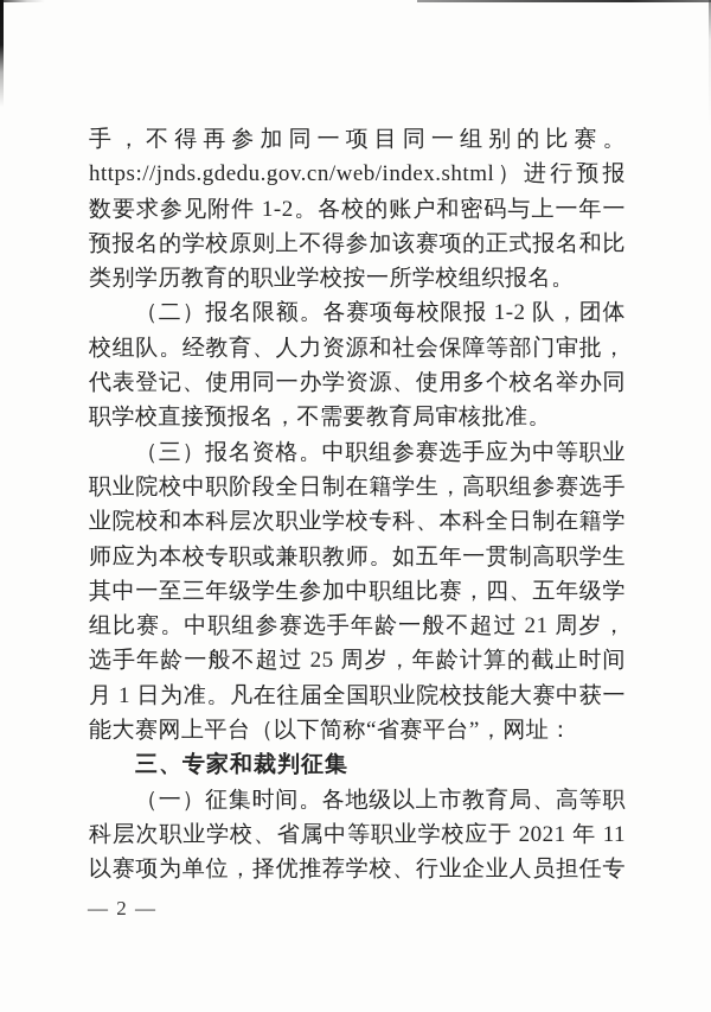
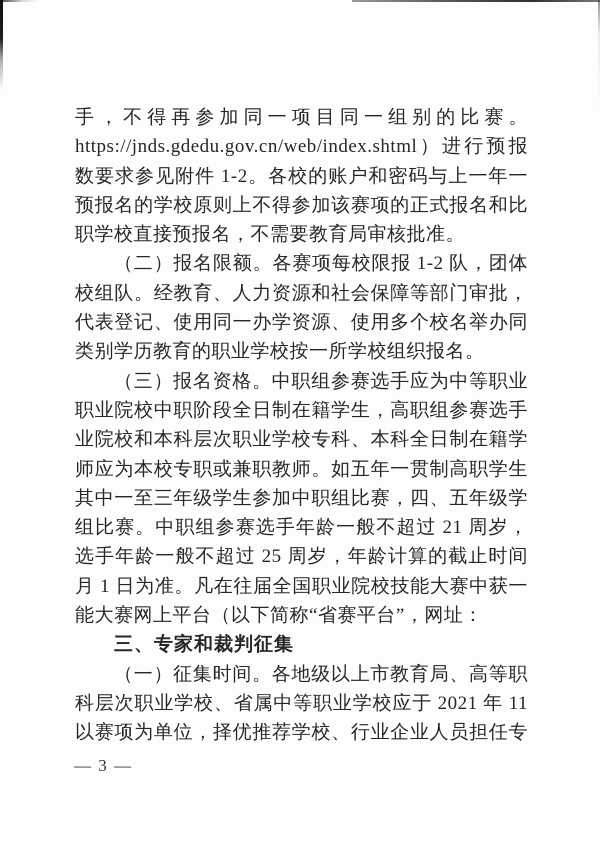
  手，不得再参加同一项目同一组别的比赛。
  https://jnds.gdedu.gov.cn/web/index.shtml）进行预报
  数要求参见附件 1-2。各校的账户和密码与上一年一
  预报名的学校原则上不得参加该赛项的正式报名和比
- 类别学历教育的职业学校按一所学校组织报名。
+ 职学校直接预报名，不需要教育局审核批准。
  （二）报名限额。各赛项每校限报 1-2 队，团体
  校组队。经教育、人力资源和社会保障等部门审批，
  代表登记、使用同一办学资源、使用多个校名举办同
- 职学校直接预报名，不需要教育局审核批准。
+ 类别学历教育的职业学校按一所学校组织报名。
  （三）报名资格。中职组参赛选手应为中等职业
  职业院校中职阶段全日制在籍学生，高职组参赛选手
  业院校和本科层次职业学校专科、本科全日制在籍学
  师应为本校专职或兼职教师。如五年一贯制高职学生
  其中一至三年级学生参加中职组比赛，四、五年级学
  组比赛。中职组参赛选手年龄一般不超过 21 周岁，
  选手年龄一般不超过 25 周岁，年龄计算的截止时间
  月 1 日为准。凡在往届全国职业院校技能大赛中获一
  能大赛网上平台（以下简称“省赛平台”，网址：
  三、专家和裁判征集
  （一）征集时间。各地级以上市教育局、高等职
  科层次职业学校、省属中等职业学校应于 2021 年 11
  以赛项为单位，择优推荐学校、行业企业人员担任专
- — 2 —
+ — 3 —
